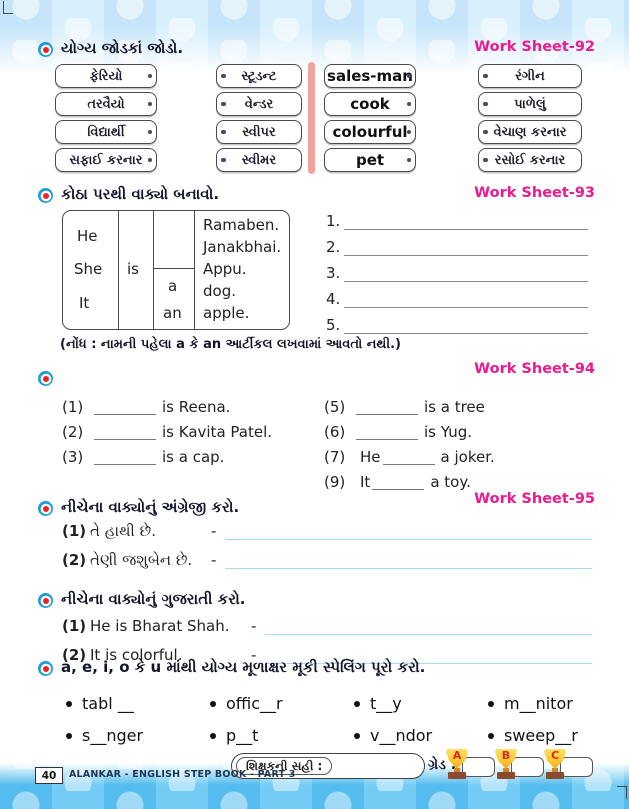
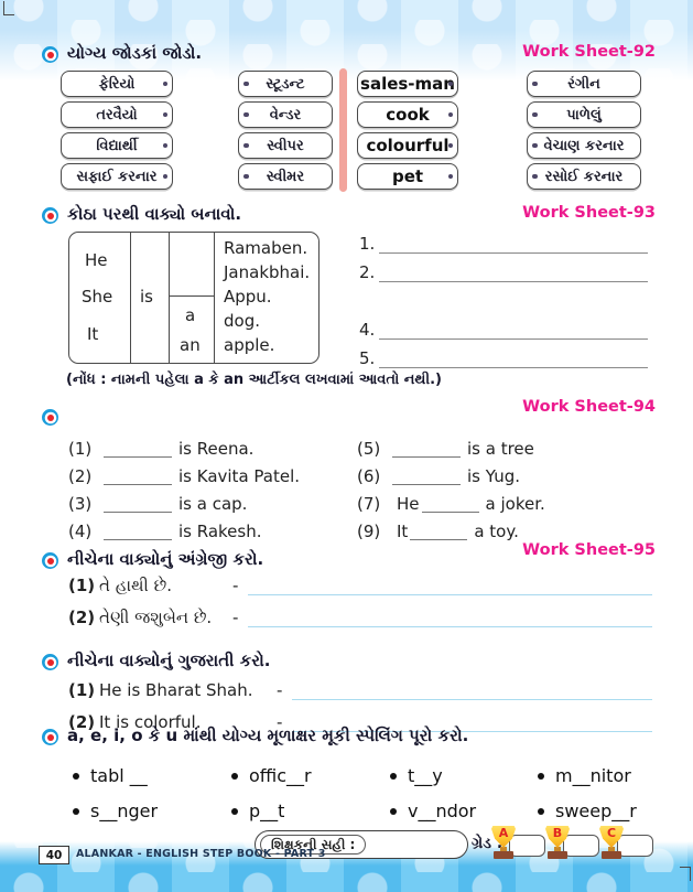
  યોગ્ય જોડકાં જોડો.
  Work Sheet-92
  ફેરિયો
  તરવૈયો
  વિદ્યાર્થી
  સફાઈ કરનાર
  સ્ટૂડન્ટ
  વેન્ડર
  સ્વીપર
  સ્વીમર
  sales-ma
  cook
  colourful
  pet
  રંગીન
  પાળેલું
  વેચાણ કરનાર
  રસોઈ કરનાર
  કોઠા પરથી વાક્યો બનાવો.
  Work Sheet-93
  He
  She
  It
  is
  a
  an
  Ramaben.
  Janakbhai.
  Appu.
  dog.
  apple.
  1.
  2.
- 3.
  4.
  5.
  (નોંધ : નામની પહેલા a કે an આર્ટીકલ લખવામાં આવતો નથી.)
  Work Sheet-94
  (1)
  is Reena.
  (2)
  is Kavita Patel.
  (3)
  is a cap.
+ (4)
+ is Rakesh.
  (5)
  is a tree
  (6)
  is Yug.
  (7)
  He
  a joker.
  (9)
  It
  a toy.
  Work Sheet-95
  નીચેના વાક્યોનું અંગ્રેજી કરો.
  (1)
  તે હાથી છે.
  -
  (2)
  તેણી જશુબેન છે.
  -
  નીચેના વાક્યોનું ગુજરાતી કરો.
  (1)
  He is Bharat Shah.
  -
  (2)
  It is colorful.
  -
  a, e, i, o કે u માંથી યોગ્ય મૂળાક્ષર મૂકી સ્પેલિંગ પૂરો કરો.
  tabl __
  offic__r
  t__y
  m__nitor
  s__nger
  p__t
  v__ndor
  sweep__r
  શિક્ષકની સહી :
  ગ્રેડ
  A
  B
  C
  40
  ALANKAR - ENGLISH STEP BOOK - PART 3
